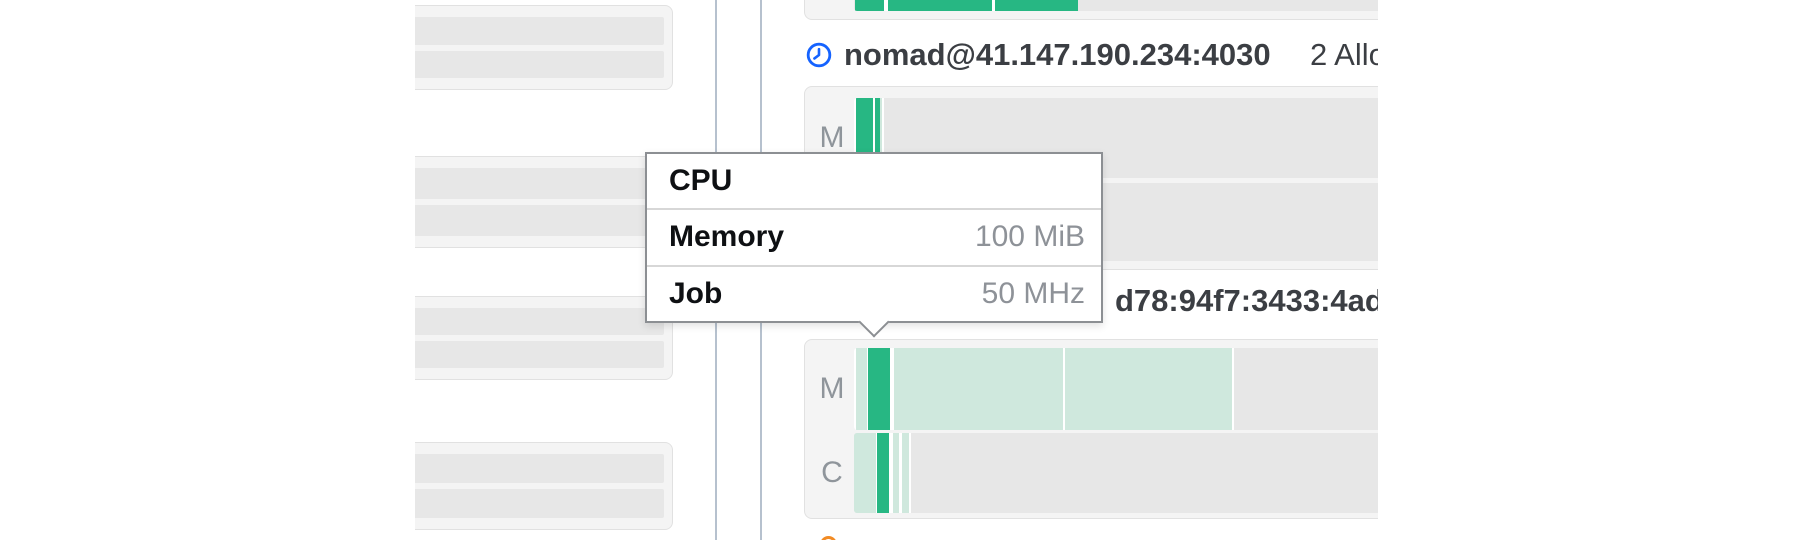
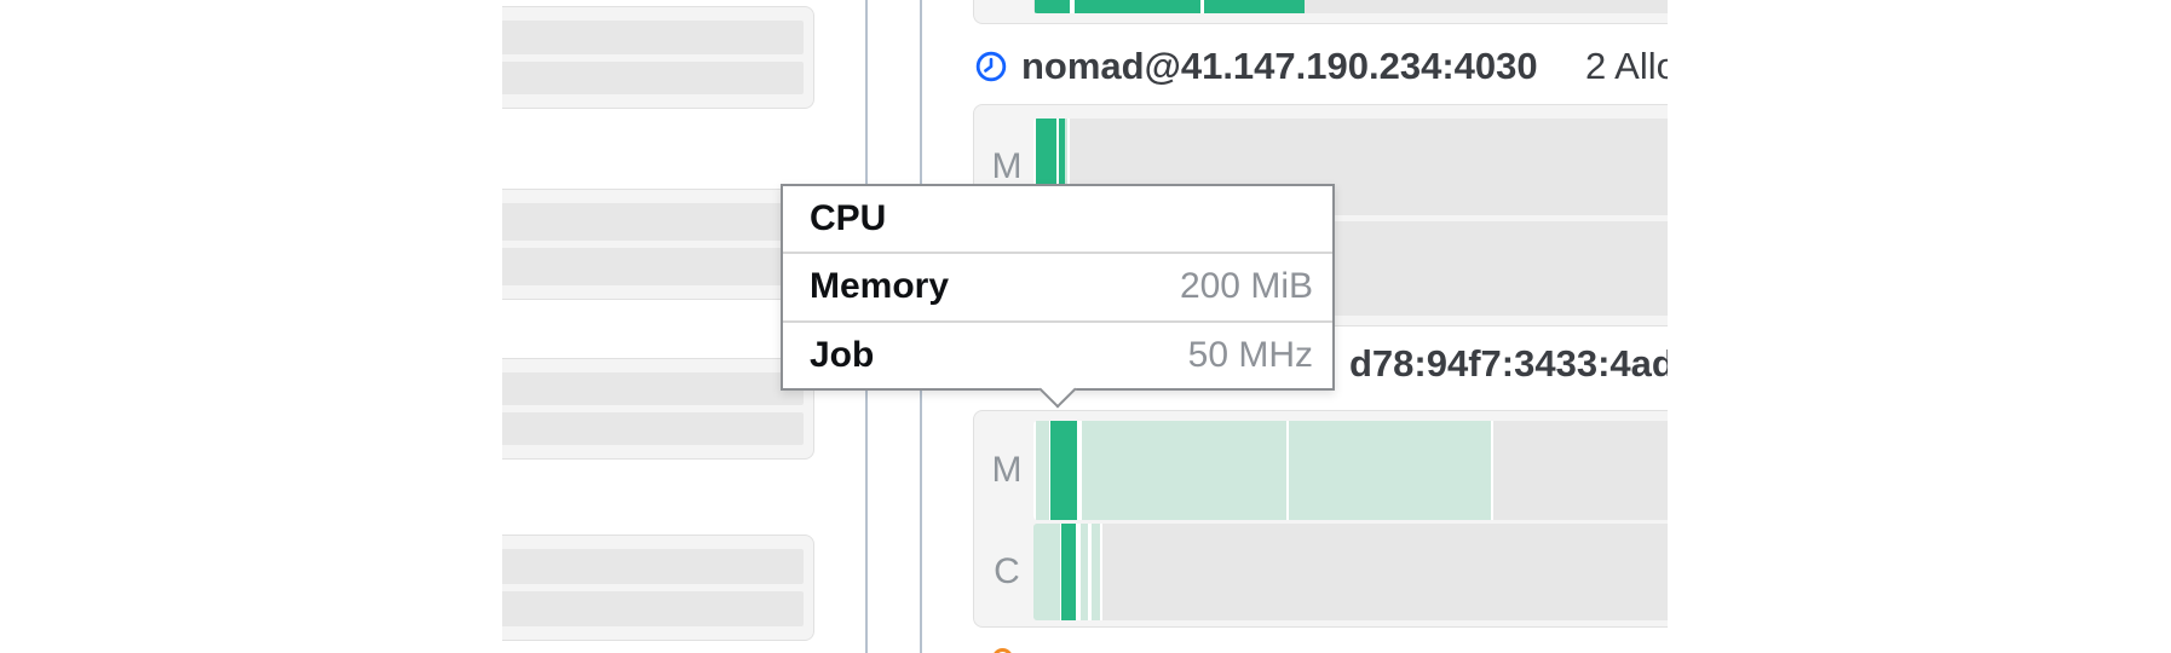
  nomad@41.147.190.234:4030
  2 Allo
  M
  d78:94f7:3433:4ad
  M
  C
  CPU
  Memory
- 100 MiB
+ 200 MiB
  Job
  50 MHz
